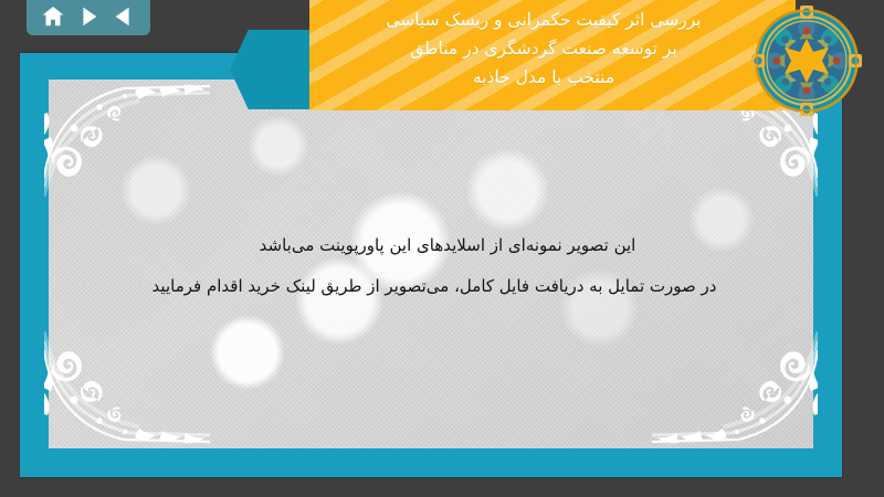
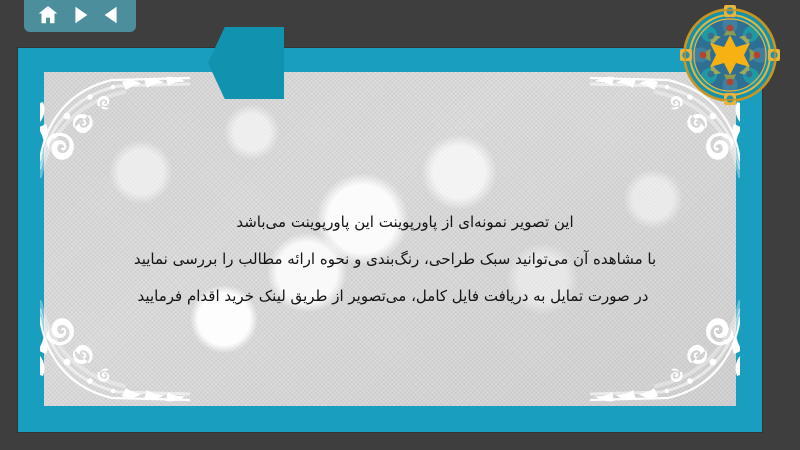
- این تصویر نمونه‌ای از اسلایدهای این پاورپوینت می‌باشد
+ این تصویر نمونه‌ای از پاورپوینت این پاورپوینت می‌باشد
+ با مشاهده آن میتوانید سبک طراحی، رنگ‌بندی و نحوه ارائه مطالب را بررسی نمایید
  در صورت تمایل به دریافت فایل کامل، می‌تصویر از طریق لینک خرید اقدام فرمایید
- بررسی اثر کیفیت حکمرانی و ریسک سیاسی
- بر توسعه صنعت گردشگری در مناطق
- منتخب با مدل جاذبه
